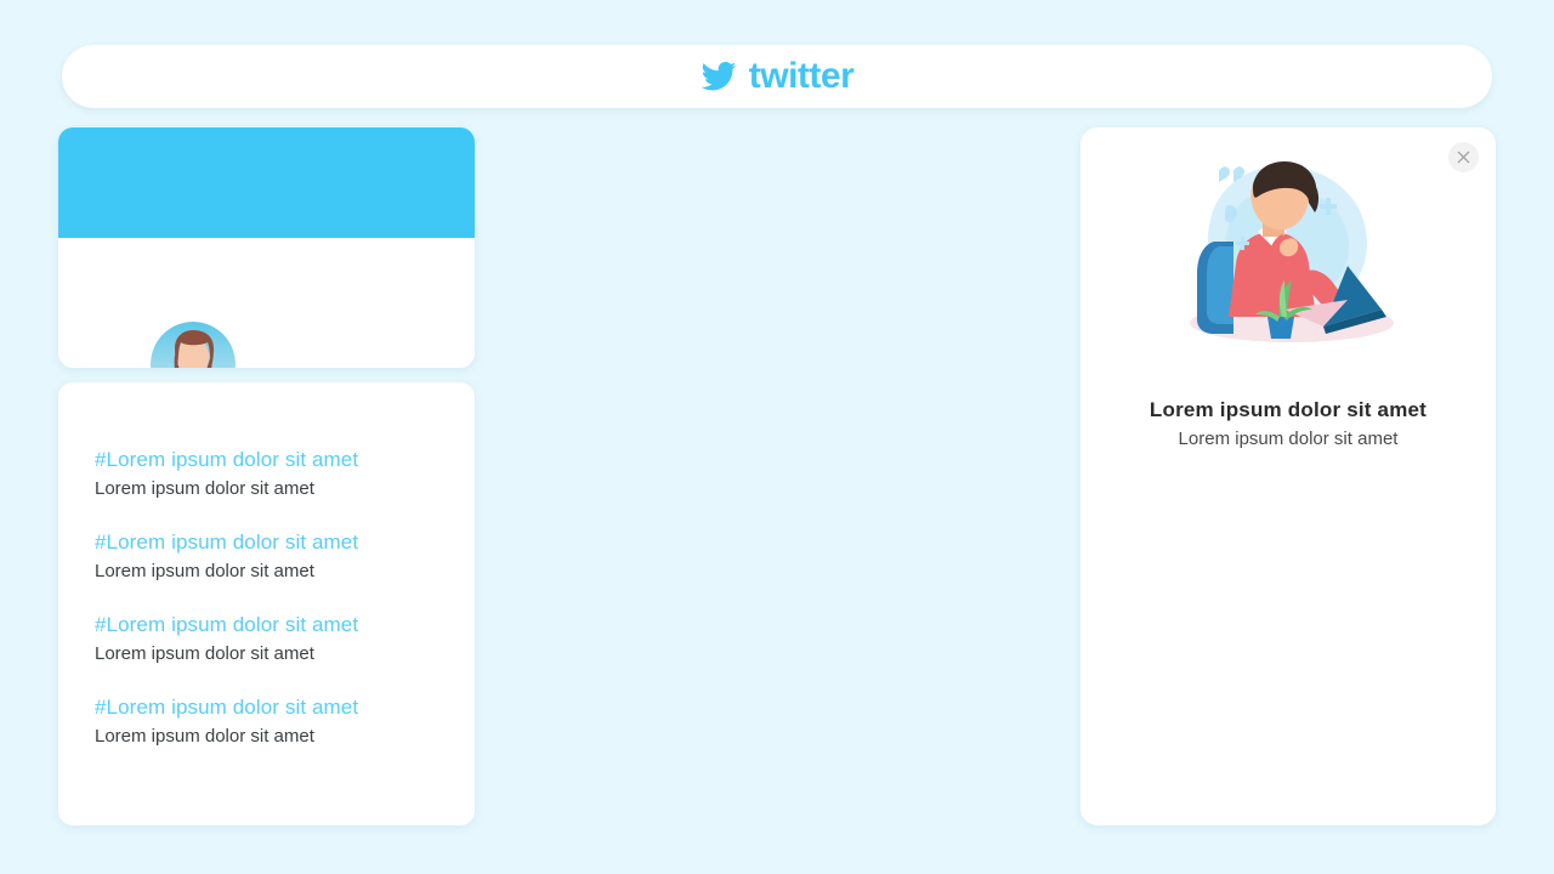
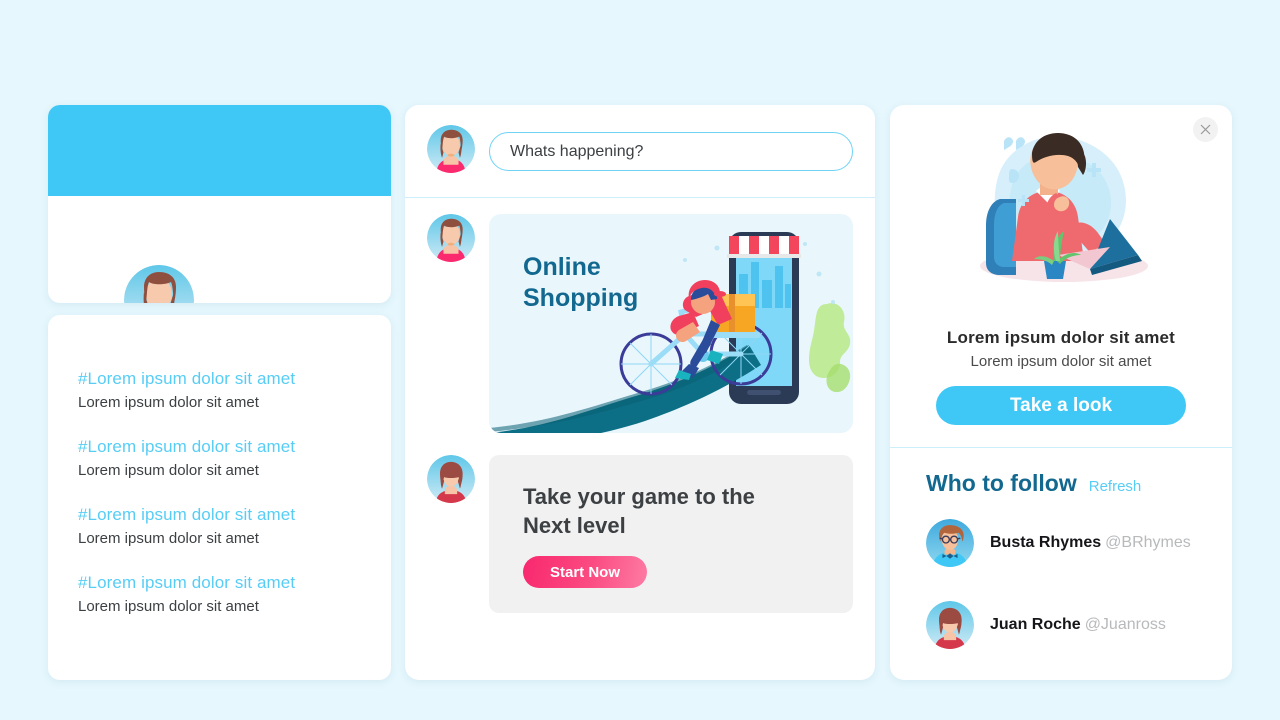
- twitter
  #Lorem ipsum dolor sit amet
  Lorem ipsum dolor sit amet
  #Lorem ipsum dolor sit amet
  Lorem ipsum dolor sit amet
  #Lorem ipsum dolor sit amet
  Lorem ipsum dolor sit amet
  #Lorem ipsum dolor sit amet
  Lorem ipsum dolor sit amet
+ Whats happening?
+ Online
+ Shopping
+ Take your game to the
+ Next level
+ Start Now
  Lorem ipsum dolor sit amet
  Lorem ipsum dolor sit amet
+ Take a look
+ Who to follow
+ Refresh
+ Busta Rhymes @BRhymes
+ Juan Roche @Juanross
